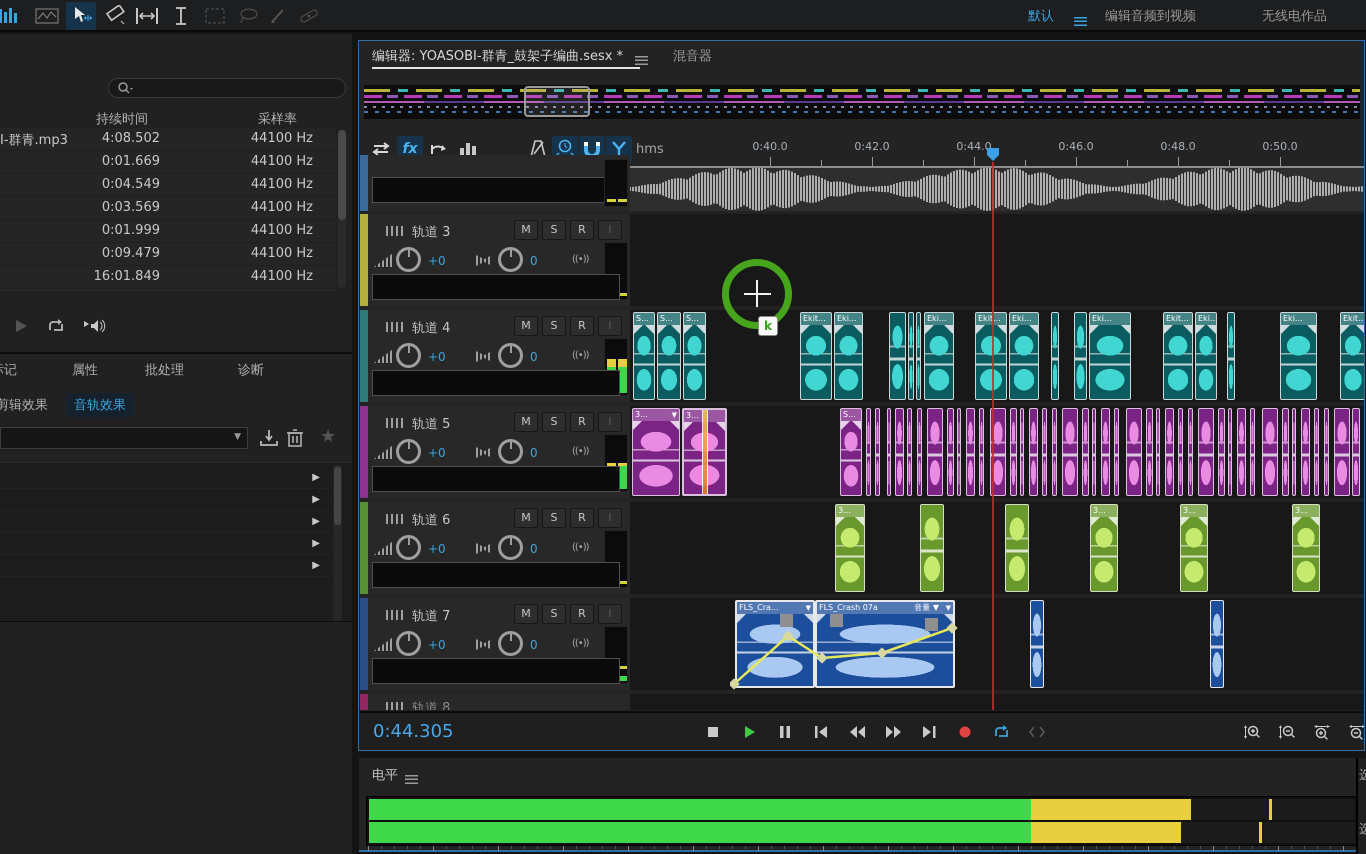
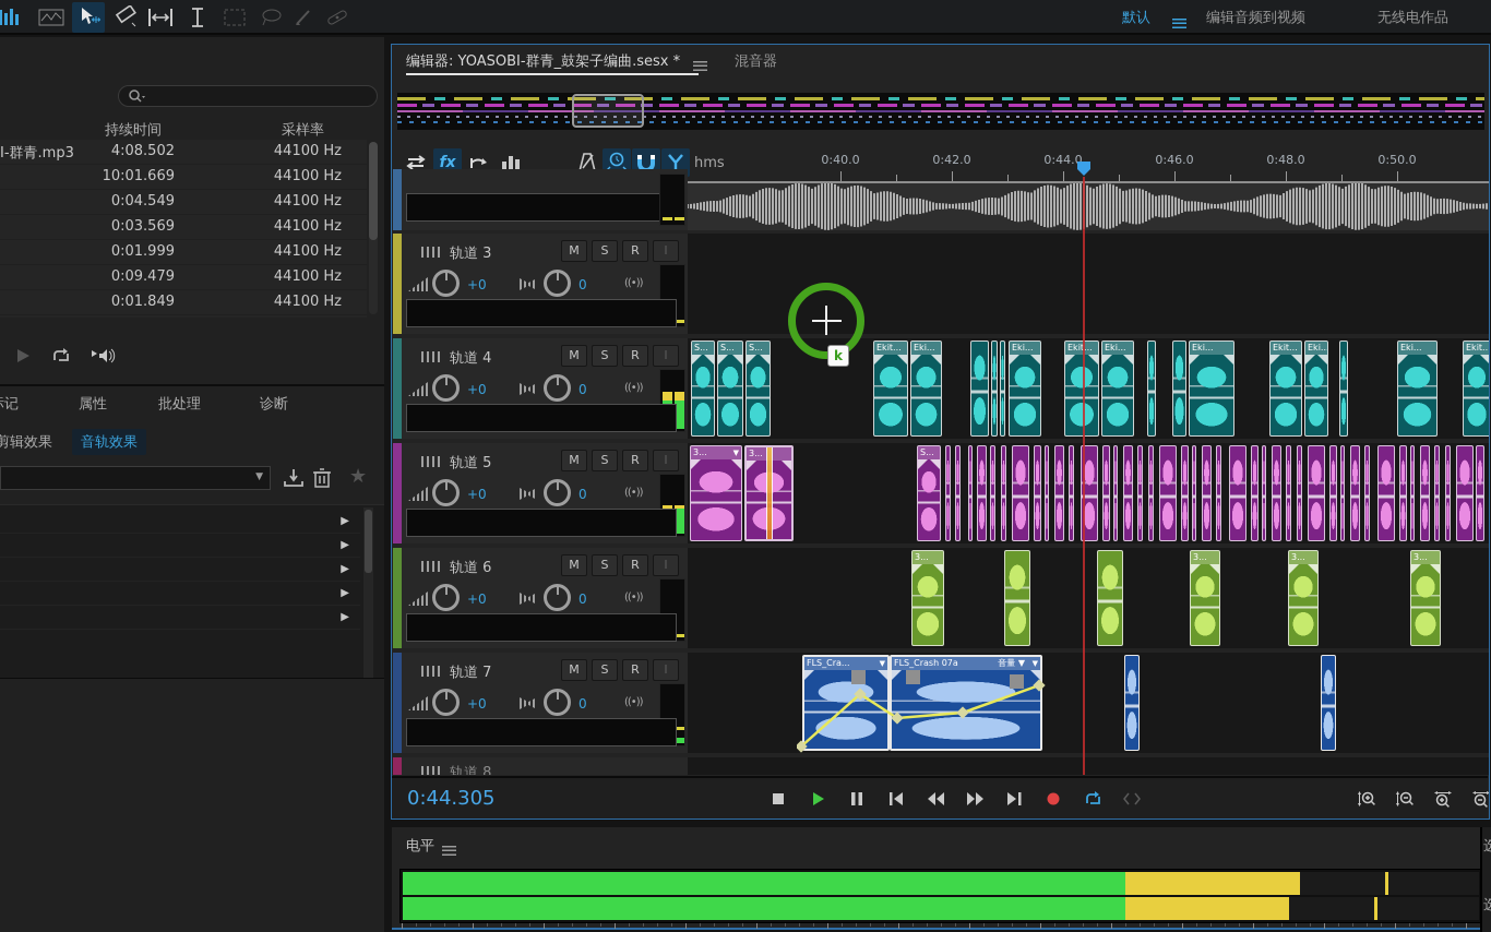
  默认
  编辑音频到视频
  无线电作品
  持续时间
  采样率
  I-群青.mp3
  4:08.502
  44100 Hz
- 0:01.669
+ 10:01.669
  44100 Hz
  0:04.549
  44100 Hz
  0:03.569
  44100 Hz
  0:01.999
  44100 Hz
  0:09.479
  44100 Hz
- 16:01.849
+ 0:01.849
  44100 Hz
  属性
  批处理
  诊断
  剪辑效果
  音轨效果
  ▼
  ★
  ▶
  ▶
  ▶
  ▶
  ▶
  编辑器: YOASOBI-群青_鼓架子编曲.sesx *
  混音器
  fx
  hms
  0:40.0
  0:42.0
  0:44.0
  0:46.0
  0:48.0
  0:50.0
  轨道 3
  M
  S
  R
  I
  +0
  0
  ((•))
  轨道 4
  M
  S
  R
  I
  +0
  0
  ((•))
  S...
  S...
  S...
  Ekit...
  Eki...
  Eki...
  Ekit...
  Eki...
  Eki...
  Ekit...
  Eki..
  Eki...
  Ekit...
  轨道 5
  M
  S
  R
  I
  +0
  0
  ((•))
  3...
  ▼
  3...
  S...
  轨道 6
  M
  S
  R
  I
  +0
  0
  ((•))
  3...
  3...
  3...
  3...
  轨道 7
  M
  S
  R
  I
  +0
  0
  ((•))
  FLS_Cra...
  ▼
  FLS_Crash 07a
  ▼
  音量 ▼
  轨道 8
  0:44.305
  k
  电平
